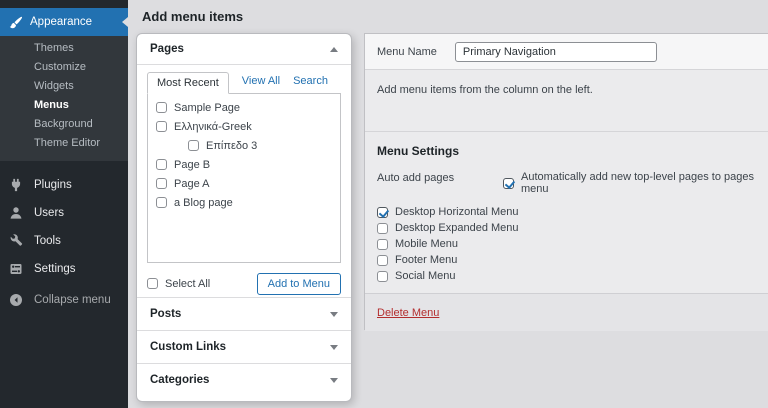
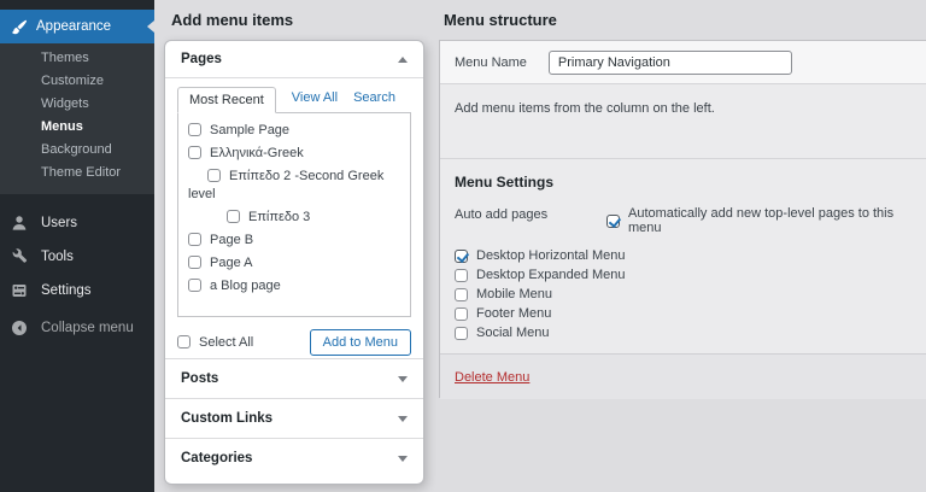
  Appearance
  Themes
  Customize
  Widgets
  Menus
  Background
  Theme Editor
- Plugins
  Users
  Tools
  Settings
  Collapse menu
  Add menu items
  Pages
  Most Recent
  View All
  Search
  Sample Page
  Ελληνικά-Greek
+ Επίπεδο 2 -Second Greek level
  Επίπεδο 3
  Page B
  Page A
  a Blog page
  Select All
  Add to Menu
  Posts
  Custom Links
  Categories
+ Menu structure
  Menu Name
  Primary Navigation
  Add menu items from the column on the left.
  Menu Settings
  Auto add pages
- Automatically add new top-level pages to pages menu
+ Automatically add new top-level pages to this menu
  Desktop Horizontal Menu
  Desktop Expanded Menu
  Mobile Menu
  Footer Menu
  Social Menu
  Delete Menu
